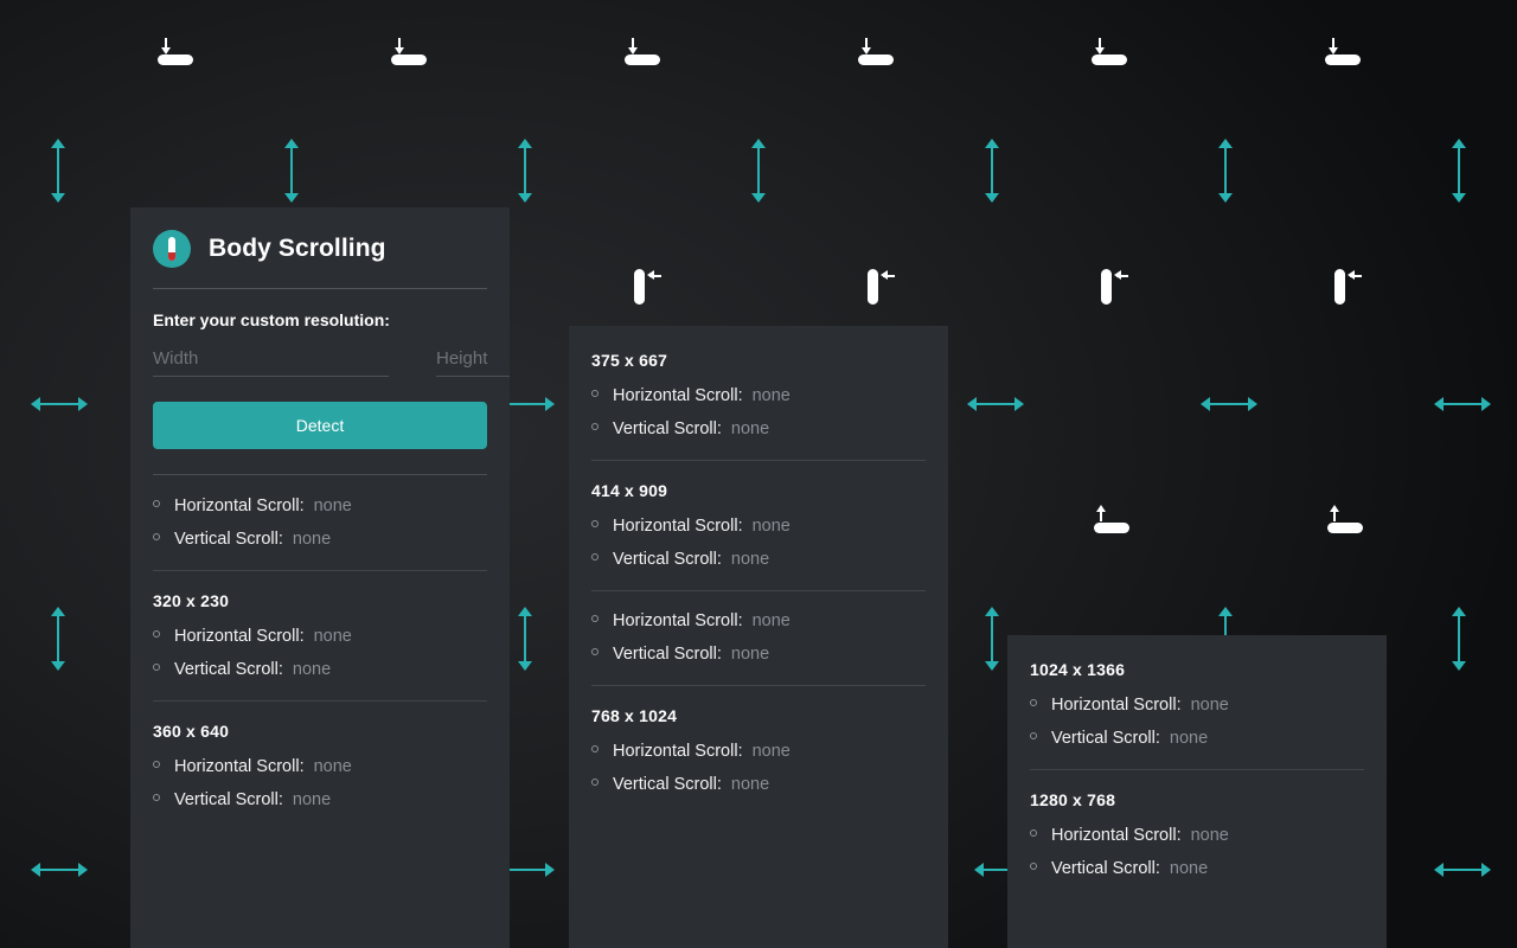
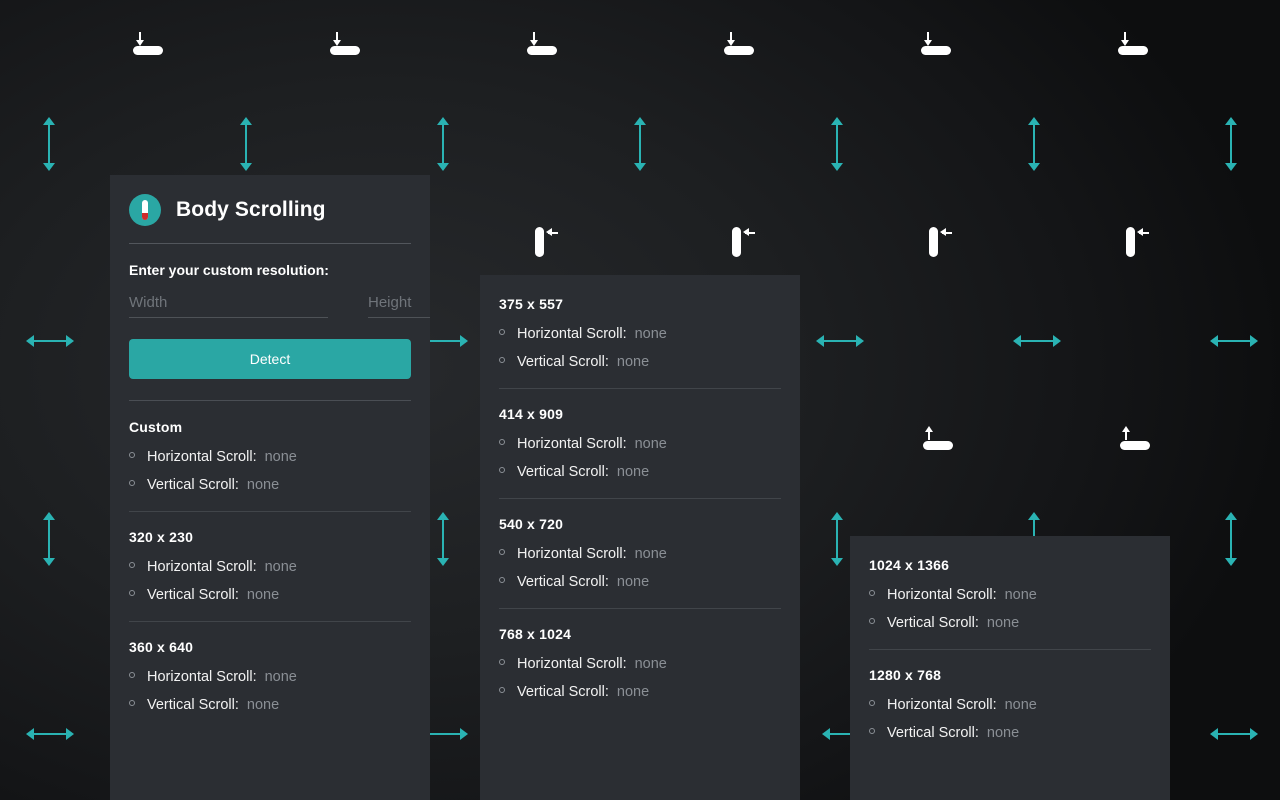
  Body Scrolling
  Enter your custom resolution:
  Width
  Height
  Detect
+ Custom
  Horizontal Scroll:
  none
  Vertical Scroll:
  none
  320 x 230
  Horizontal Scroll:
  none
  Vertical Scroll:
  none
  360 x 640
  Horizontal Scroll:
  none
  Vertical Scroll:
  none
- 375 x 667
+ 375 x 557
  Horizontal Scroll:
  none
  Vertical Scroll:
  none
  414 x 909
  Horizontal Scroll:
  none
  Vertical Scroll:
  none
+ 540 x 720
  Horizontal Scroll:
  none
  Vertical Scroll:
  none
  768 x 1024
  Horizontal Scroll:
  none
  Vertical Scroll:
  none
  1024 x 1366
  Horizontal Scroll:
  none
  Vertical Scroll:
  none
  1280 x 768
  Horizontal Scroll:
  none
  Vertical Scroll:
  none
